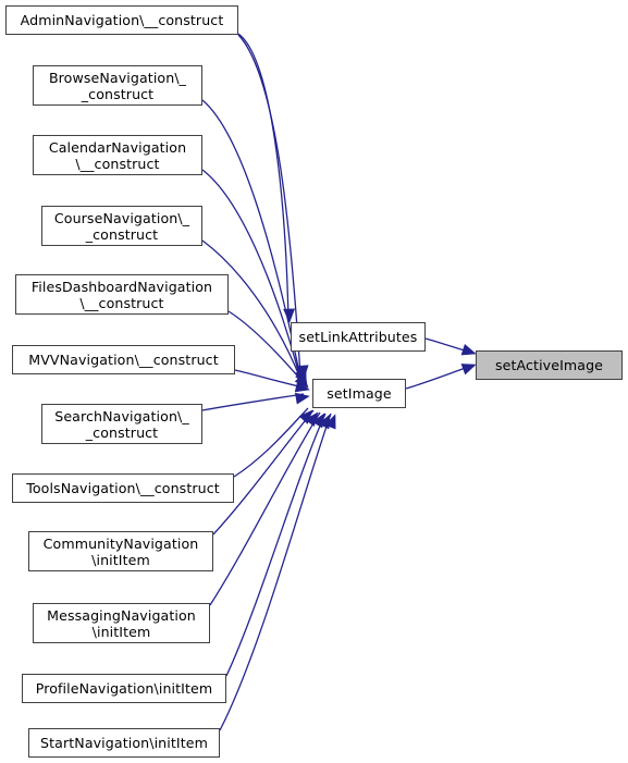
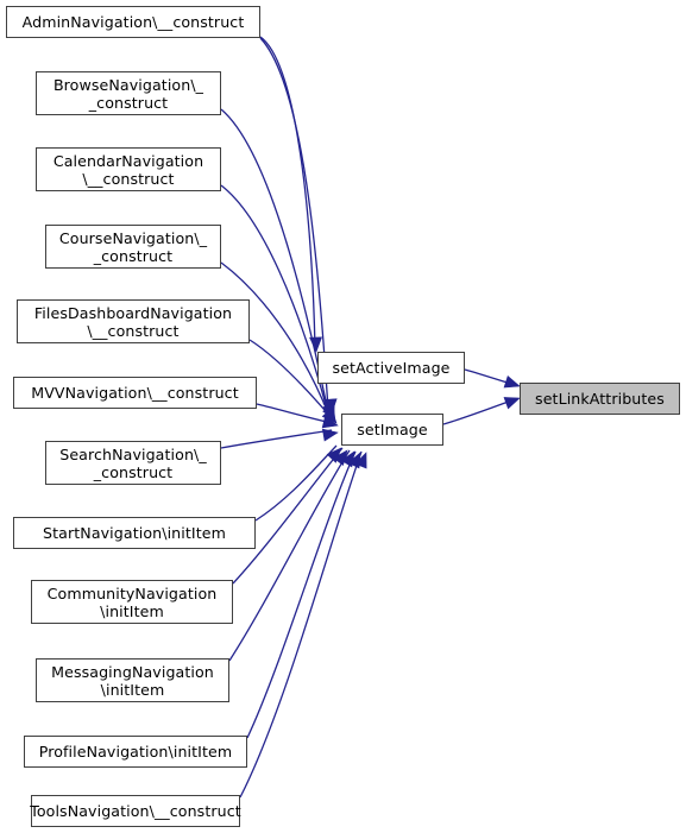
  AdminNavigation\__construct
  BrowseNavigation\_
  _construct
  CalendarNavigation
  \__construct
  CourseNavigation\_
  _construct
  FilesDashboardNavigation
  \__construct
  MVVNavigation\__construct
  SearchNavigation\_
  _construct
- ToolsNavigation\__construct
+ StartNavigation\initItem
  CommunityNavigation
  \initItem
  MessagingNavigation
  \initItem
  ProfileNavigation\initItem
- StartNavigation\initItem
+ ToolsNavigation\__construct
- setLinkAttributes
+ setActiveImage
  setImage
- setActiveImage
+ setLinkAttributes
